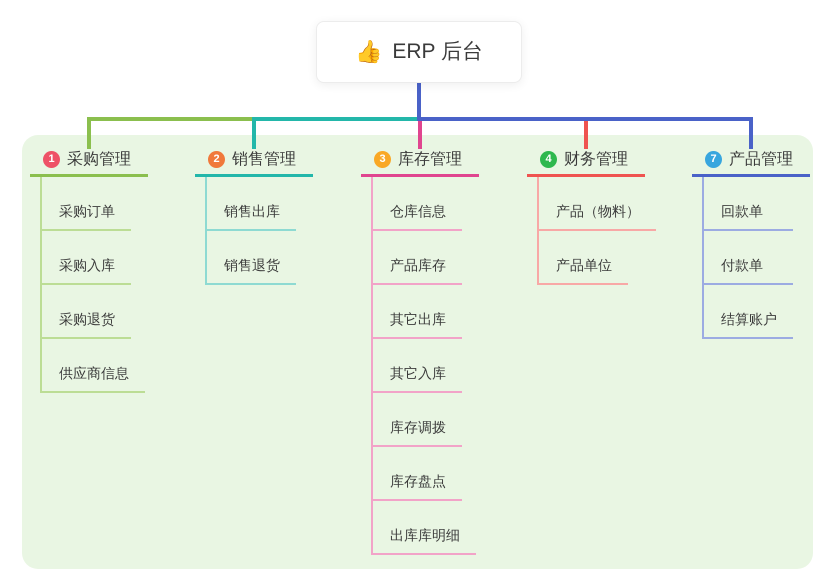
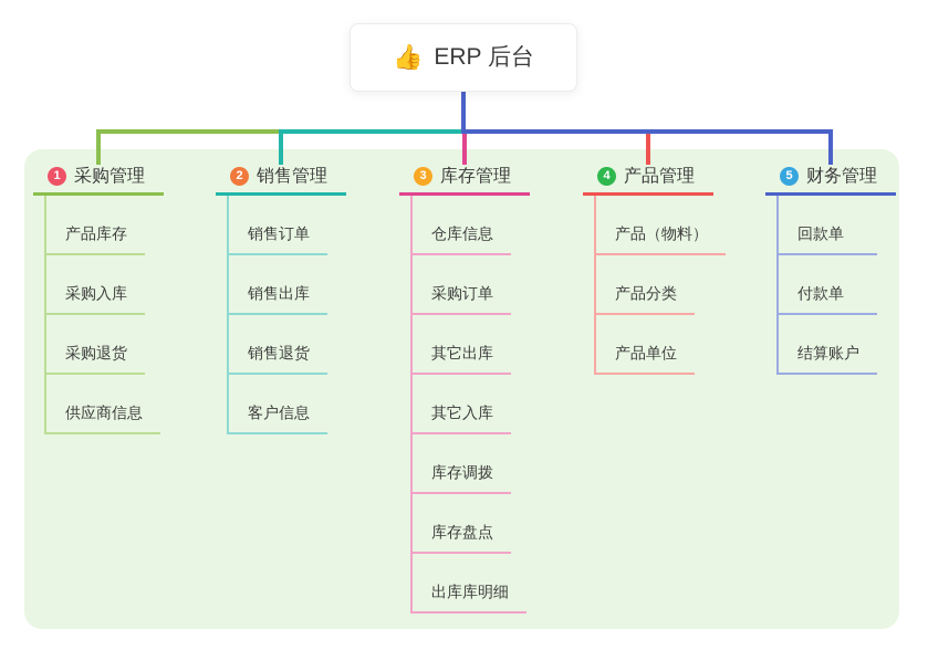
  👍
  ERP 后台
  1
  采购管理
- 采购订单
+ 产品库存
  采购入库
  采购退货
  供应商信息
  2
  销售管理
+ 销售订单
  销售出库
  销售退货
+ 客户信息
  3
  库存管理
  仓库信息
- 产品库存
+ 采购订单
  其它出库
  其它入库
  库存调拨
  库存盘点
  出库库明细
  4
- 财务管理
+ 产品管理
  产品（物料）
+ 产品分类
  产品单位
- 7
+ 5
- 产品管理
+ 财务管理
  回款单
  付款单
  结算账户
